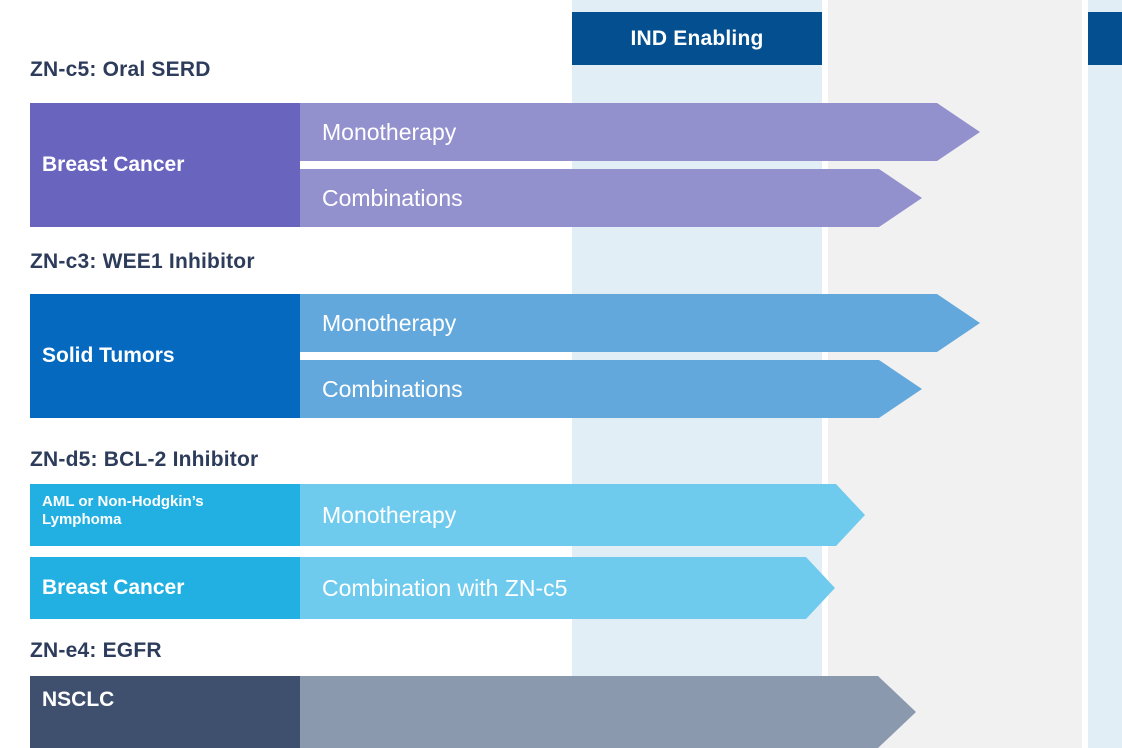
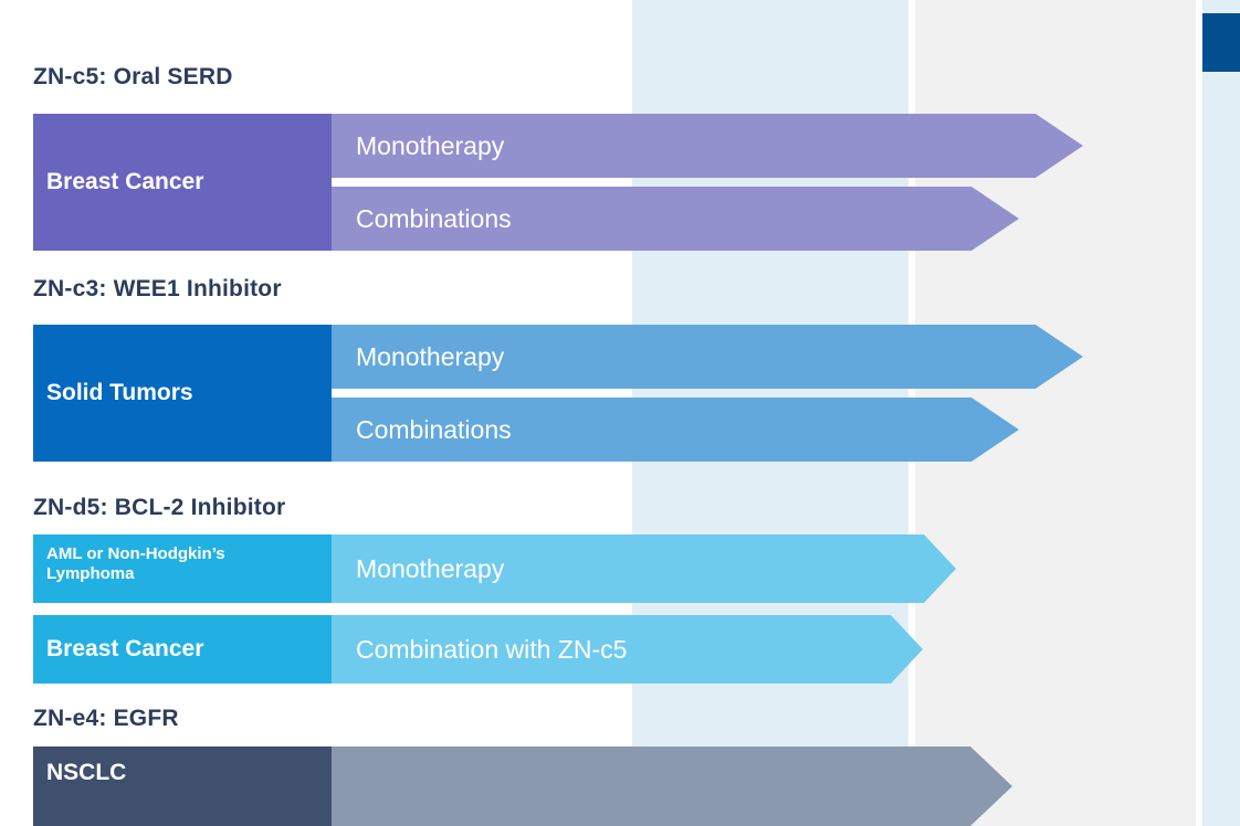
- IND Enabling
  ZN-c5: Oral SERD
  Breast Cancer
  Monotherapy
  Combinations
  ZN-c3: WEE1 Inhibitor
  Solid Tumors
  Monotherapy
  Combinations
  ZN-d5: BCL-2 Inhibitor
  AML or Non-Hodgkin’s
  Lymphoma
  Breast Cancer
  Monotherapy
  Combination with ZN-c5
  ZN-e4: EGFR
  NSCLC
